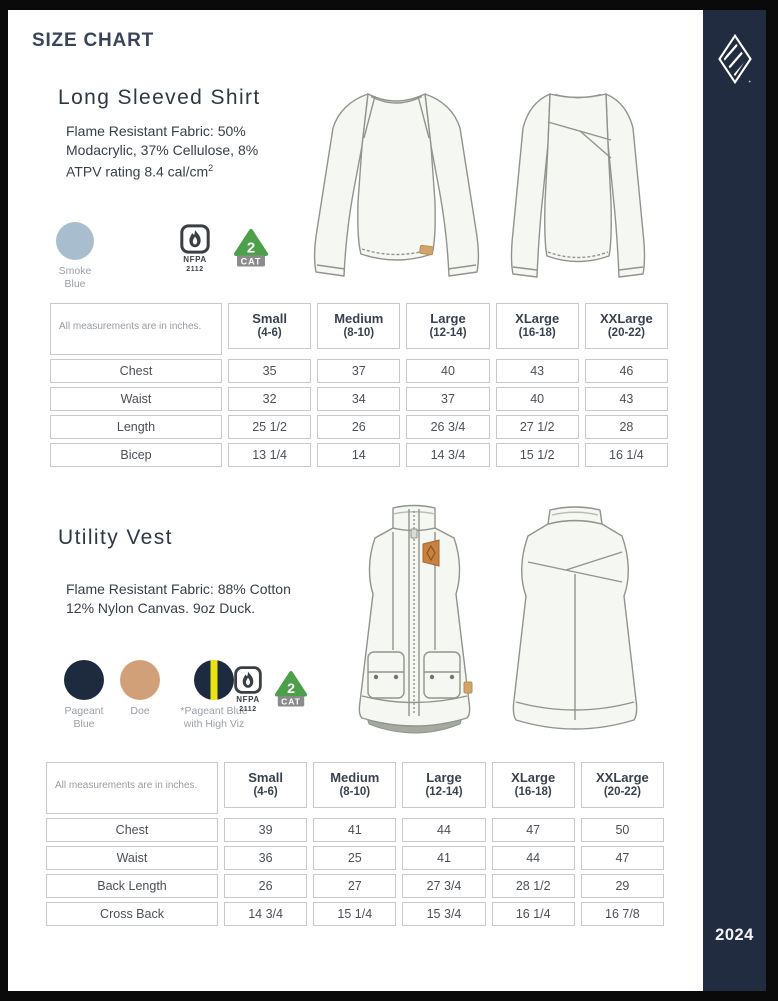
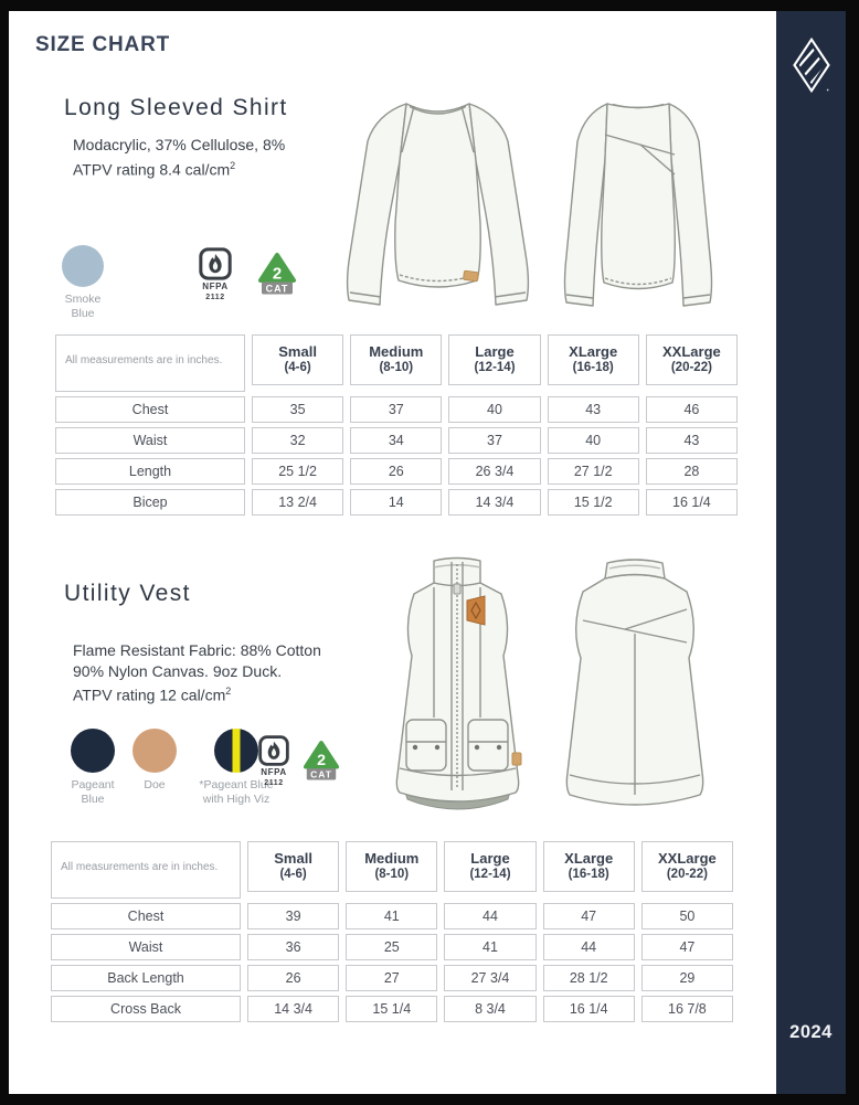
  SIZE CHART
  Long Sleeved Shirt
- Flame Resistant Fabric: 50%
  Modacrylic, 37% Cellulose, 8%
  ATPV rating 8.4 cal/cm2
  Smoke
  Blue
  NFPA
  2
  CAT
  All measurements are in inches.
  Small
  (4-6)
  Medium
  (8-10)
  Large
  (12-14)
  XLarge
  (16-18)
  XXLarge
  (20-22)
  Chest
  35
  37
  40
  43
  46
  Waist
  32
  34
  37
  40
  43
  Length
  25 1/2
  26
  26 3/4
  27 1/2
  28
  Bicep
- 13 1/4
+ 13 2/4
  14
  14 3/4
  15 1/2
  16 1/4
  Utility Vest
  Flame Resistant Fabric: 88% Cotton
- 12% Nylon Canvas. 9oz Duck.
+ 90% Nylon Canvas. 9oz Duck.
+ ATPV rating 12 cal/cm2
  Pageant
  Blue
  Doe
  *Pageant Blue
  with High Viz
  NFPA
  2
  CAT
  All measurements are in inches.
  Small
  (4-6)
  Medium
  (8-10)
  Large
  (12-14)
  XLarge
  (16-18)
  XXLarge
  (20-22)
  Chest
  39
  41
  44
  47
  50
  Waist
  36
  25
  41
  44
  47
  Back Length
  26
  27
  27 3/4
  28 1/2
  29
  Cross Back
  14 3/4
  15 1/4
- 15 3/4
+ 8 3/4
  16 1/4
  16 7/8
  2024
